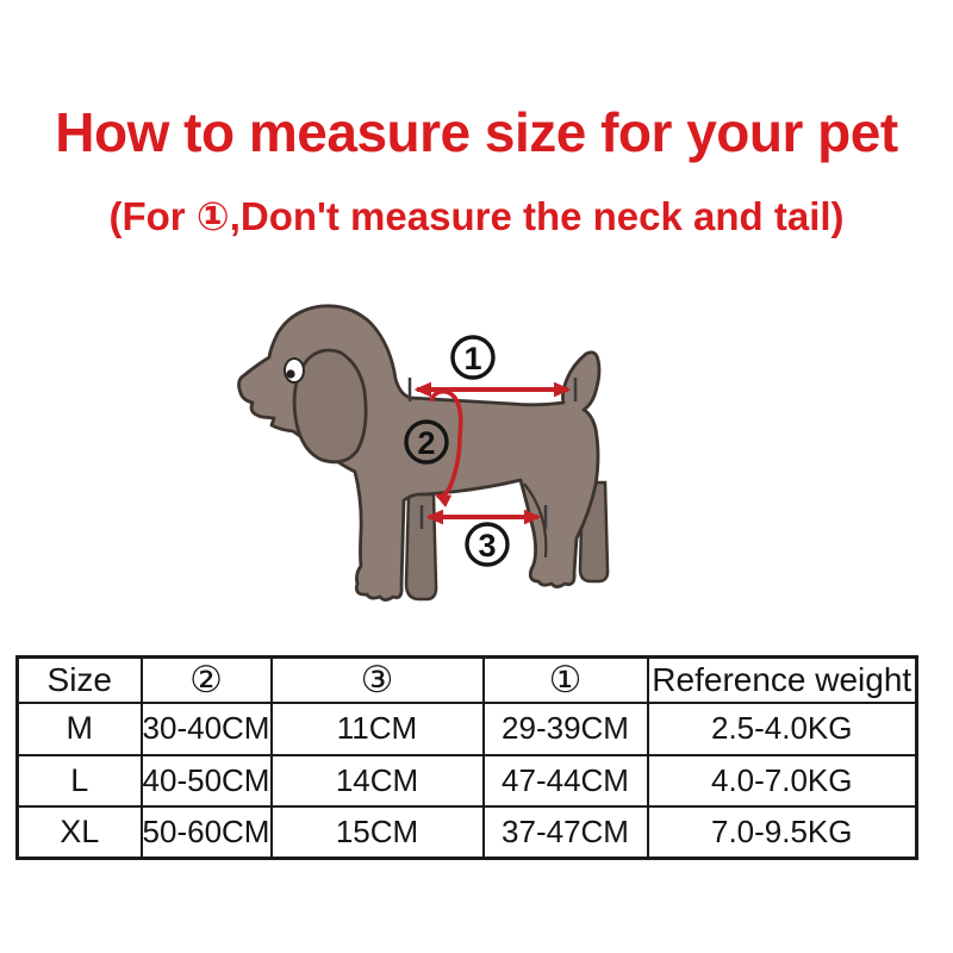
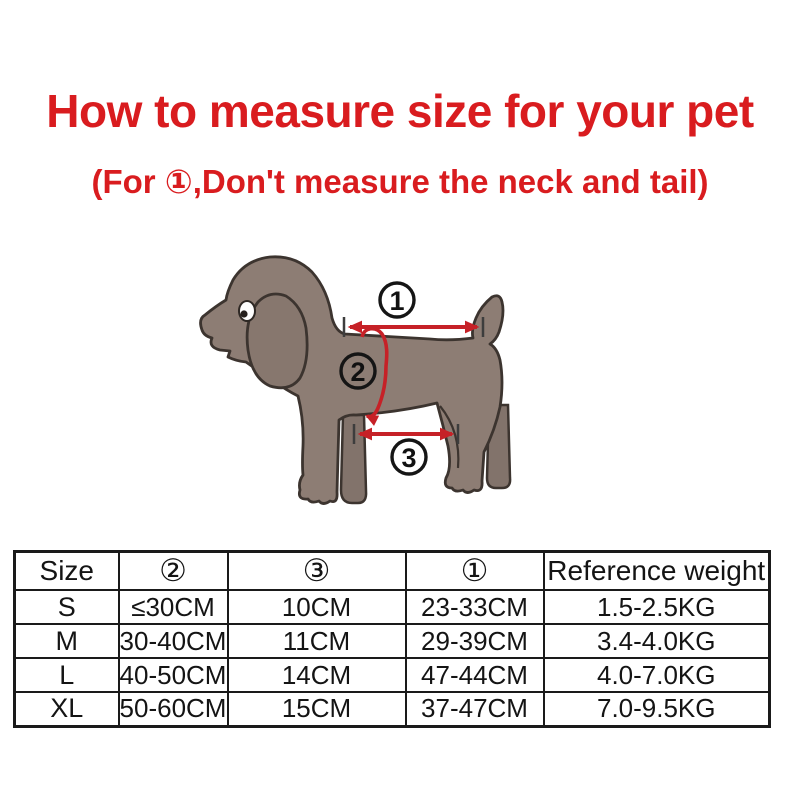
  How to measure size for your pet
  (For ①,Don't measure the neck and tail)
  1
  2
  3
  Size	②	③	①	Reference weight
+ S	≤30CM	10CM	23-33CM	1.5-2.5KG
- M	30-40CM	11CM	29-39CM	2.5-4.0KG
+ M	30-40CM	11CM	29-39CM	3.4-4.0KG
  L	40-50CM	14CM	47-44CM	4.0-7.0KG
  XL	50-60CM	15CM	37-47CM	7.0-9.5KG
